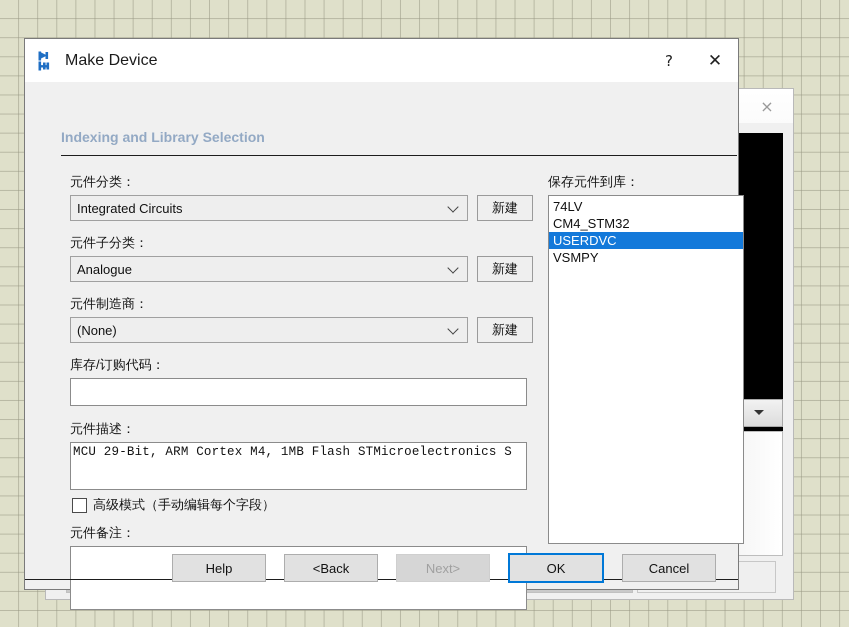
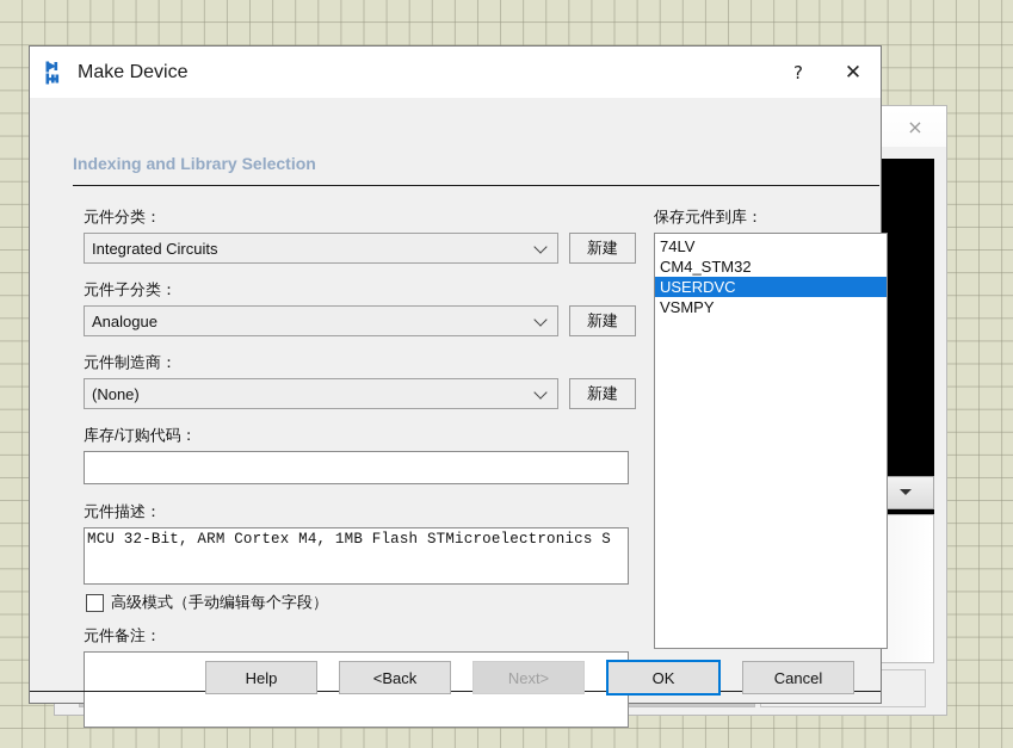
  ×
  Make Device
  ?
  ✕
  Indexing and Library Selection
  元件分类：
  Integrated Circuits
  新建
  元件子分类：
  Analogue
  新建
  元件制造商：
  (None)
  新建
  库存/订购代码：
  元件描述：
- MCU 29-Bit, ARM Cortex M4, 1MB Flash STMicroelectronics S
+ MCU 32-Bit, ARM Cortex M4, 1MB Flash STMicroelectronics S
  高级模式（手动编辑每个字段）
  元件备注：
  保存元件到库：
  74LV
  CM4_STM32
  USERDVC
  VSMPY
  Help
  <Back
  Next>
  OK
  Cancel
